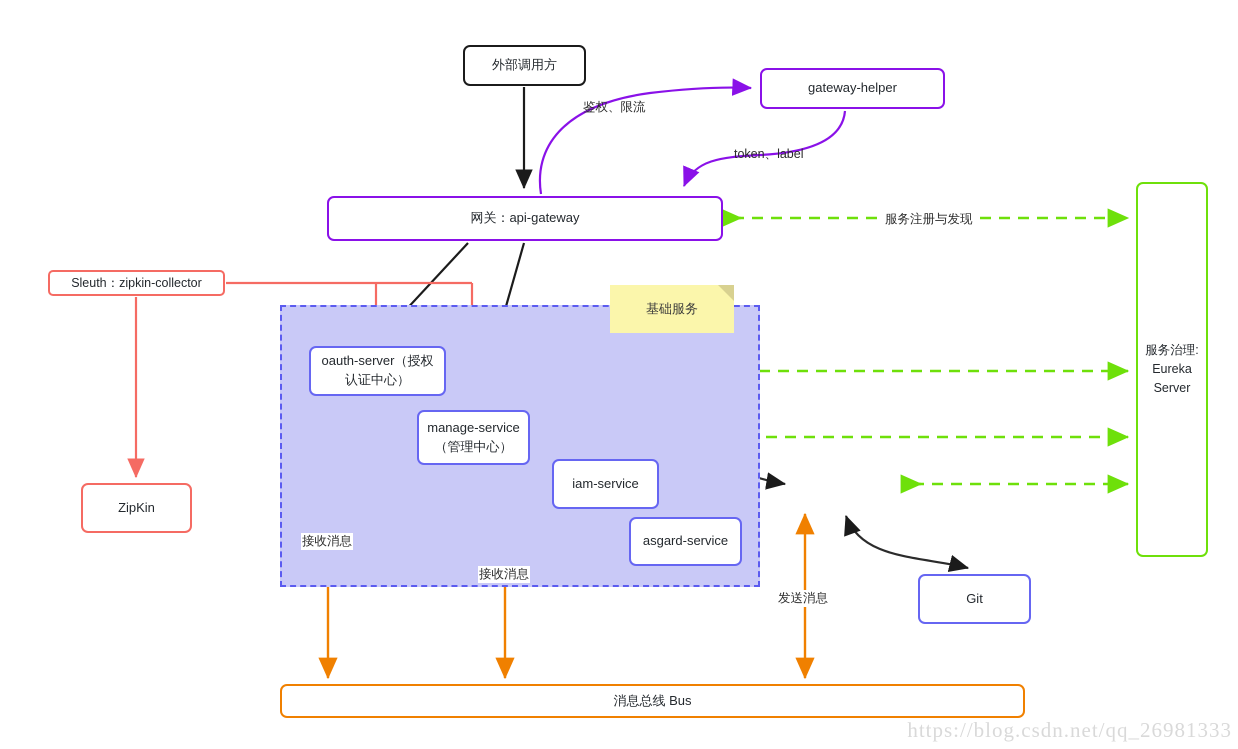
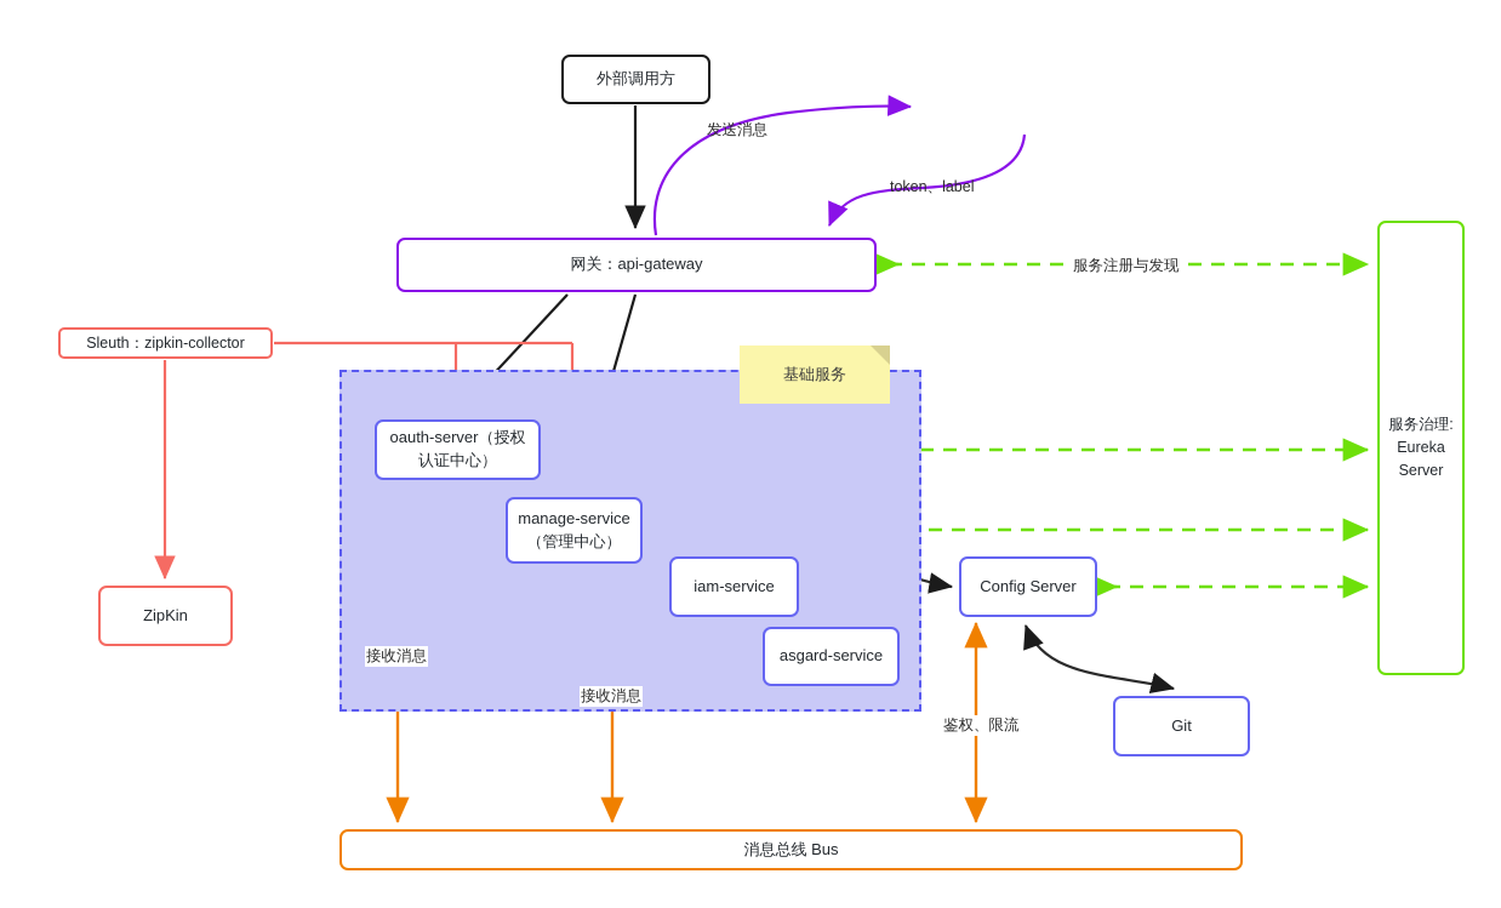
  基础服务
  外部调用方
- gateway-helper
  网关：api-gateway
  Sleuth：zipkin-collector
  ZipKin
  oauth-server（授权认证中心）
  manage-service（管理中心）
  iam-service
  asgard-service
+ Config Server
  Git
  服务治理: Eureka Server
  消息总线 Bus
- 鉴权、限流
+ 发送消息
  token、label
  服务注册与发现
  接收消息
  接收消息
- 发送消息
+ 鉴权、限流
- https://blog.csdn.net/qq_26981333
